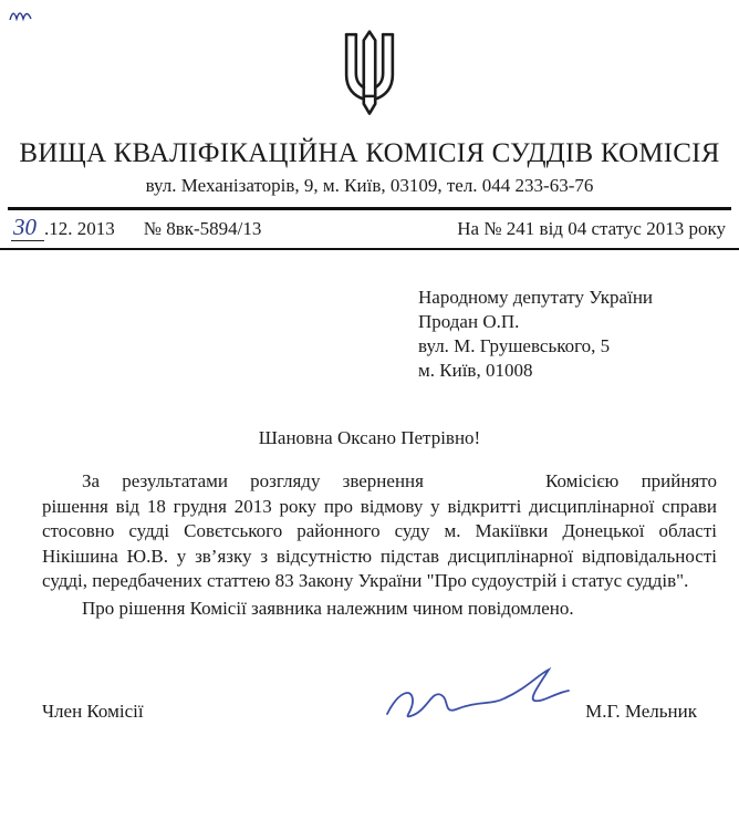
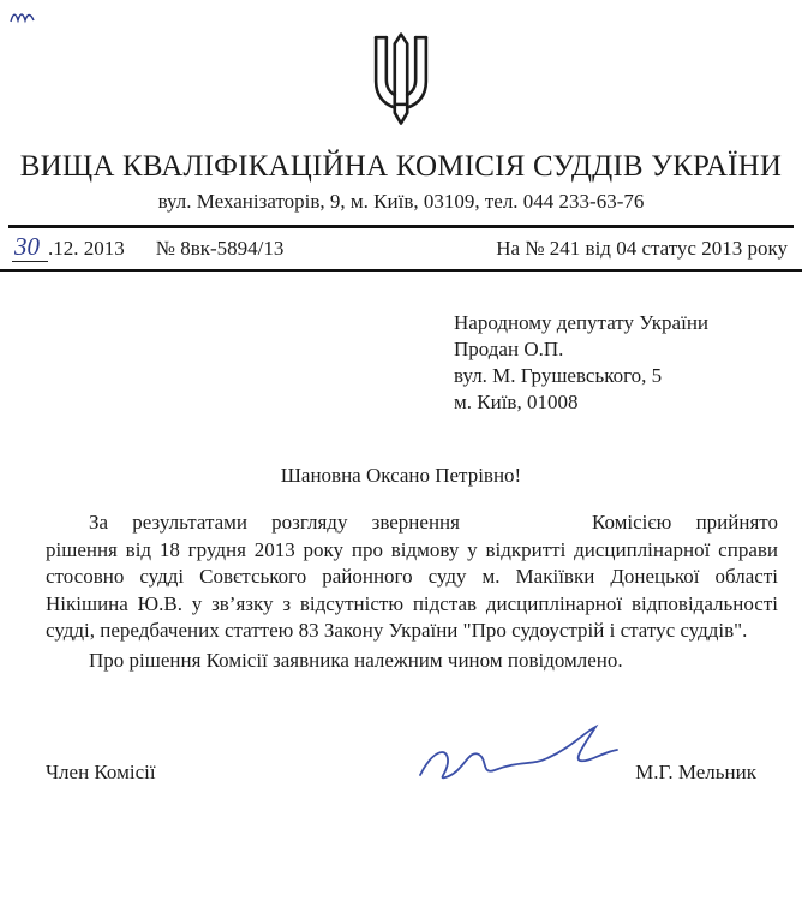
- ВИЩА КВАЛІФІКАЦІЙНА КОМІСІЯ СУДДІВ КОМІСІЯ
+ ВИЩА КВАЛІФІКАЦІЙНА КОМІСІЯ СУДДІВ УКРАЇНИ
  вул. Механізаторів, 9, м. Київ, 03109, тел. 044 233-63-76
  30
  .12. 2013
  № 8вк-5894/13
  На № 241 від 04 статус 2013 року
  Народному депутату України
  Продан О.П.
  вул. М. Грушевського, 5
  м. Київ, 01008
  Шановна Оксано Петрівно!
  За результатами розгляду звернення Комісією прийнято рішення від 18 грудня 2013 року про відмову у відкритті дисциплінарної справи стосовно судді Совєтського районного суду м. Макіївки Донецької області Нікішина Ю.В. у зв’язку з відсутністю підстав дисциплінарної відповідальності судді, передбачених статтею 83 Закону України "Про судоустрій і статус суддів".
  Про рішення Комісії заявника належним чином повідомлено.
  Член Комісії
  М.Г. Мельник
